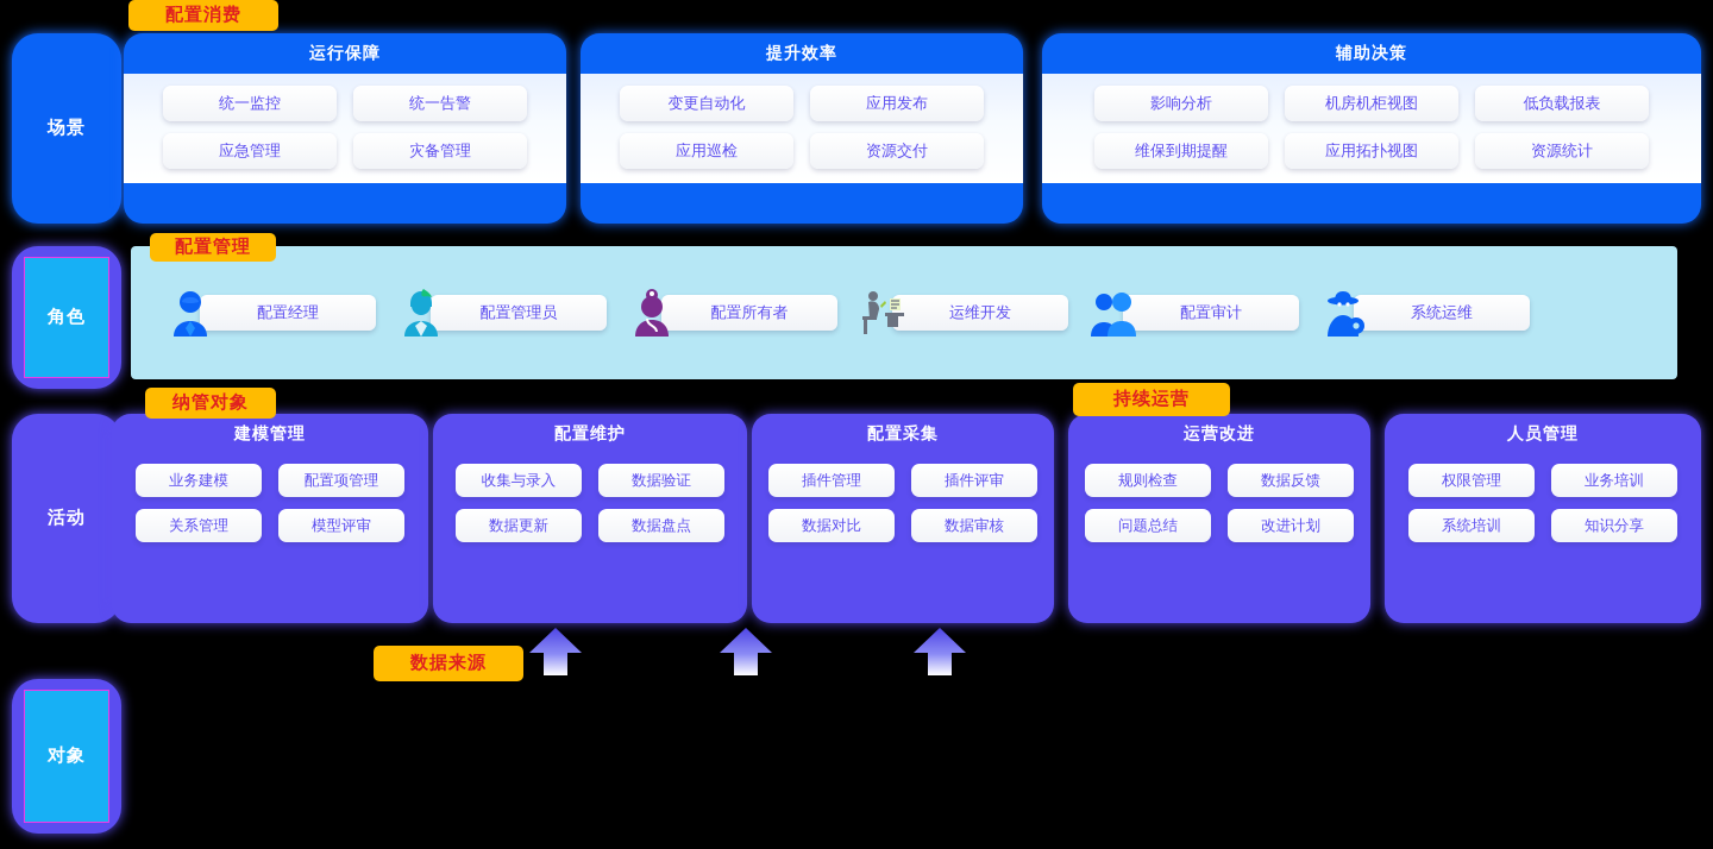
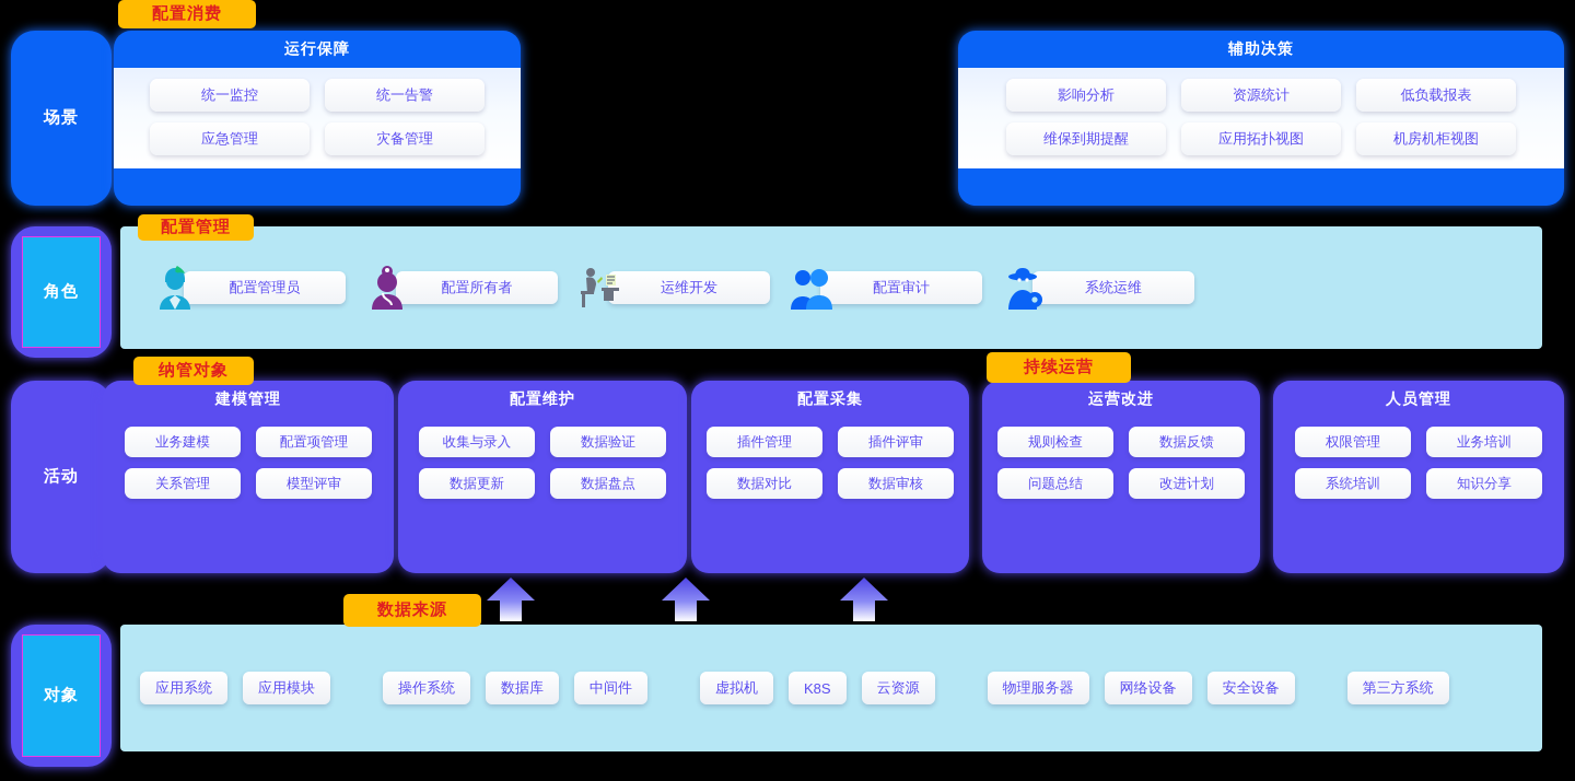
  配置消费
  场景
  运行保障
  统一监控
  统一告警
  应急管理
  灾备管理
- 提升效率
- 变更自动化
- 应用发布
- 应用巡检
- 资源交付
  辅助决策
  影响分析
- 机房机柜视图
+ 资源统计
  低负载报表
  维保到期提醒
  应用拓扑视图
- 资源统计
+ 机房机柜视图
  配置管理
  角色
- 配置经理
  配置管理员
  配置所有者
  运维开发
  配置审计
  系统运维
  纳管对象
  持续运营
  活动
  建模管理
  业务建模
  配置项管理
  关系管理
  模型评审
  配置维护
  收集与录入
  数据验证
  数据更新
  数据盘点
  配置采集
  插件管理
  插件评审
  数据对比
  数据审核
  运营改进
  规则检查
  数据反馈
  问题总结
  改进计划
  人员管理
  权限管理
  业务培训
  系统培训
  知识分享
  数据来源
  对象
+ 应用系统
+ 应用模块
+ 操作系统
+ 数据库
+ 中间件
+ 虚拟机
+ K8S
+ 云资源
+ 物理服务器
+ 网络设备
+ 安全设备
+ 第三方系统
